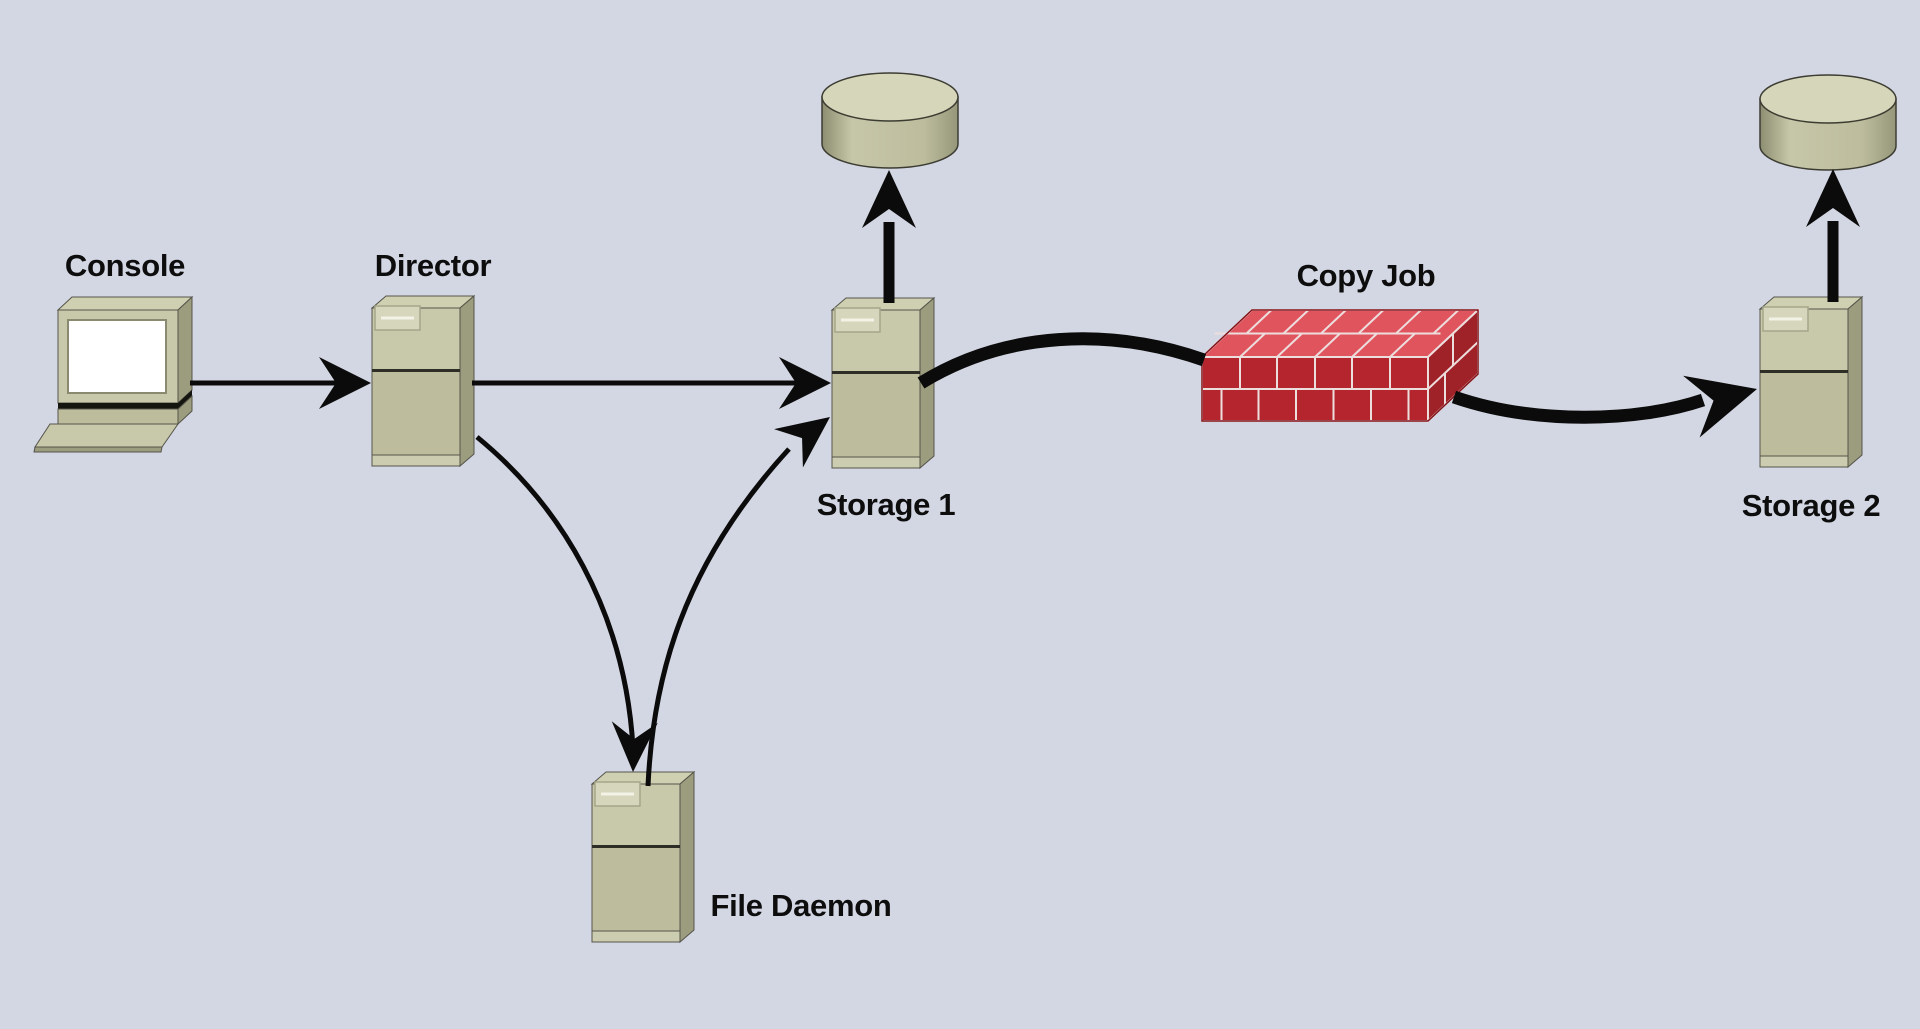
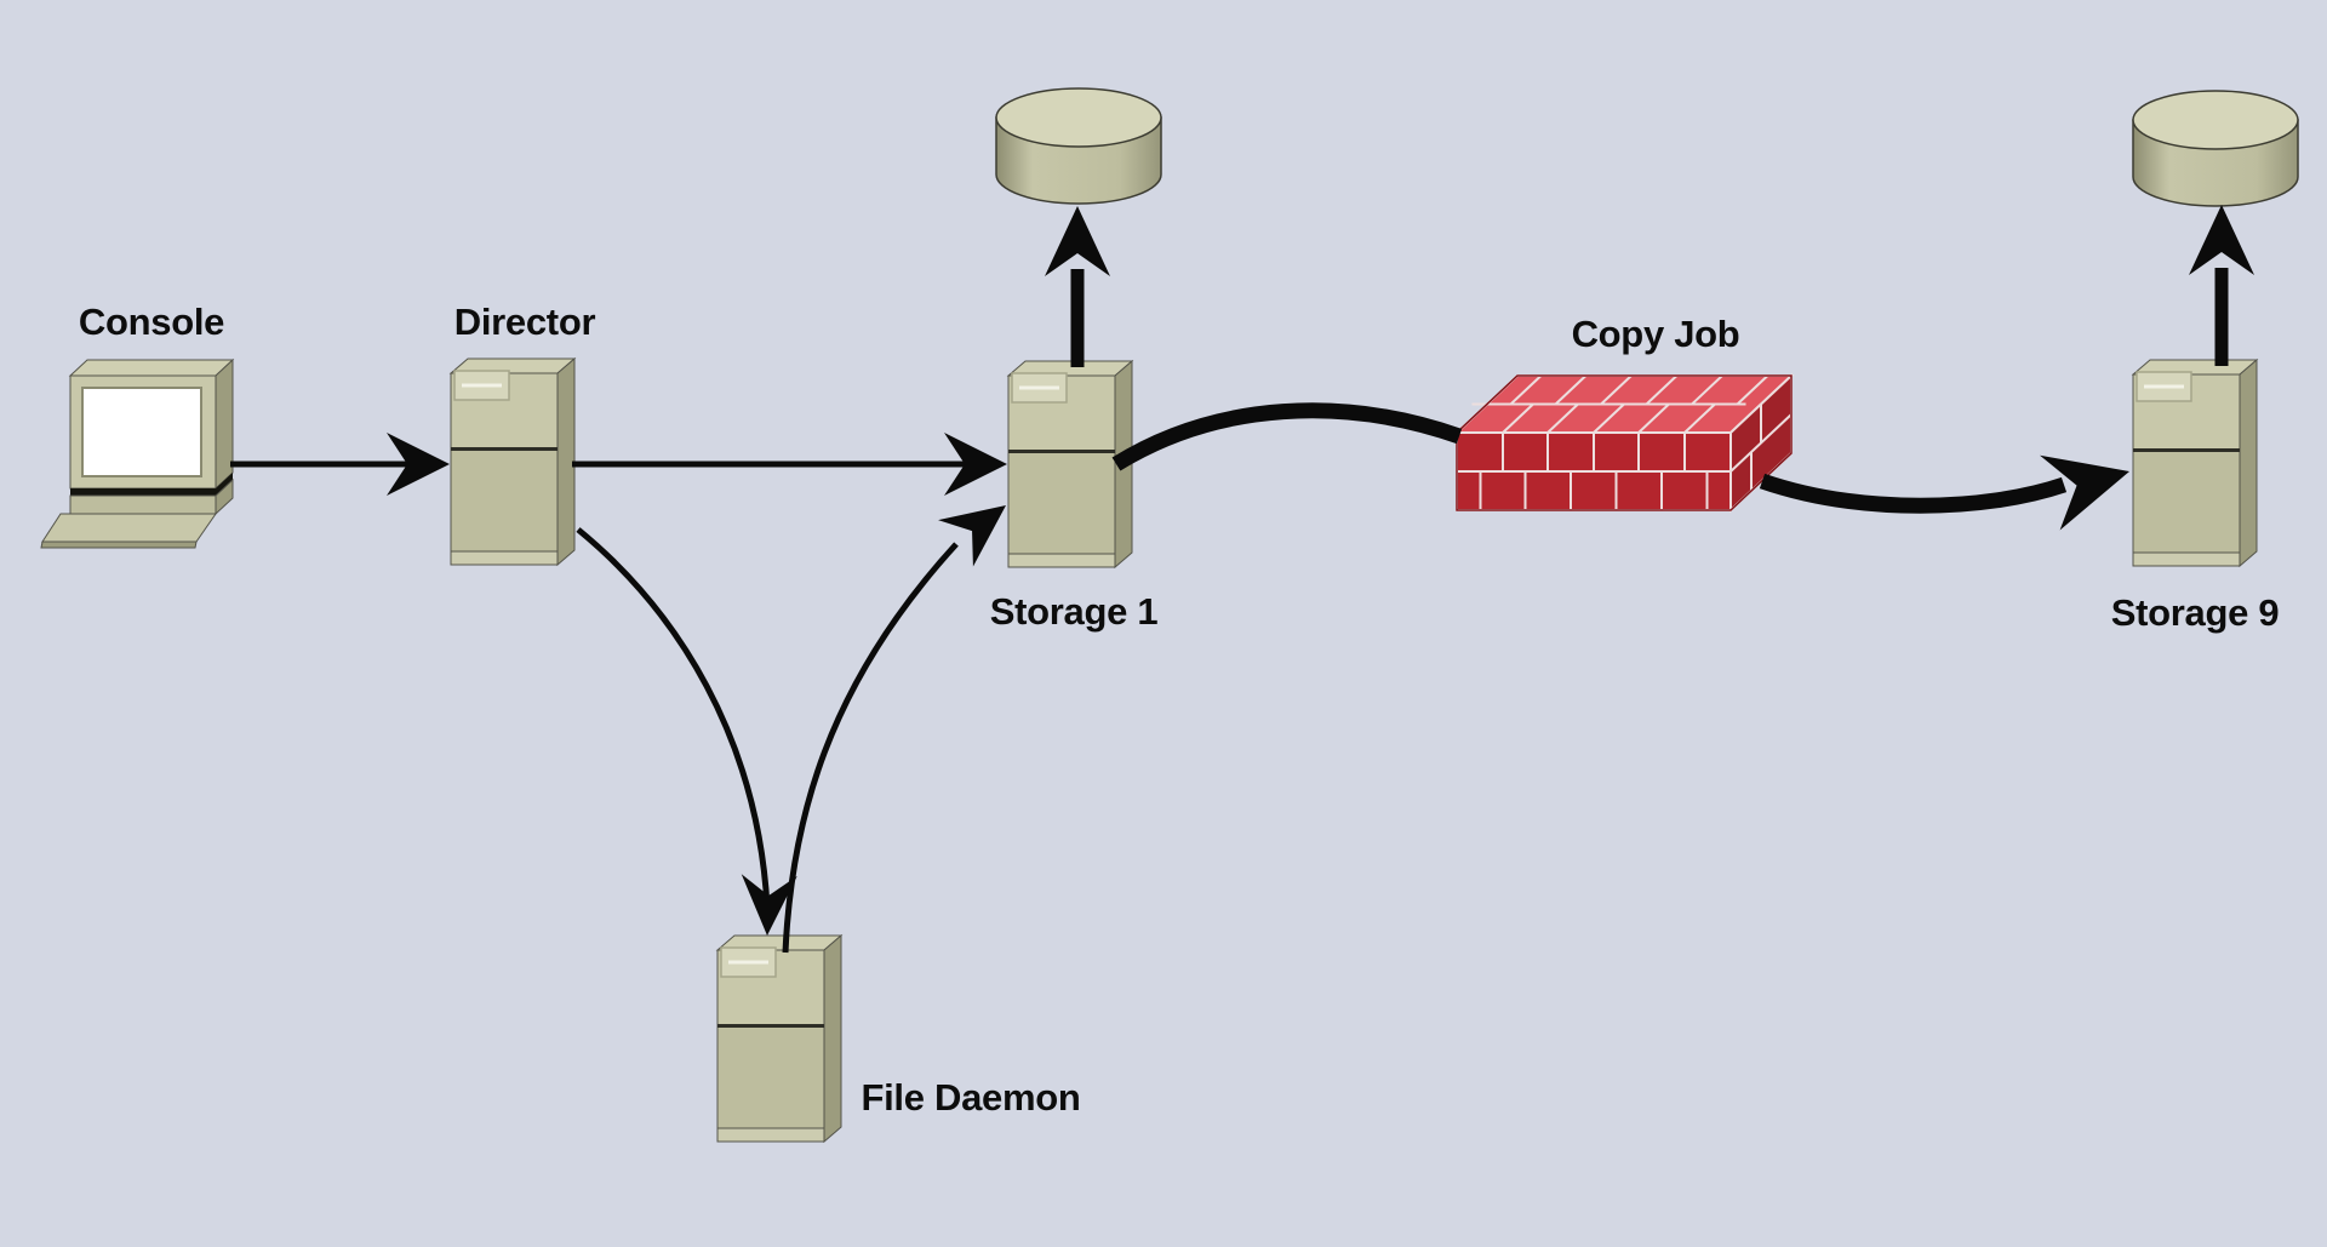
  Console
  Director
  Storage 1
  File Daemon
  Copy Job
- Storage 2
+ Storage 9
